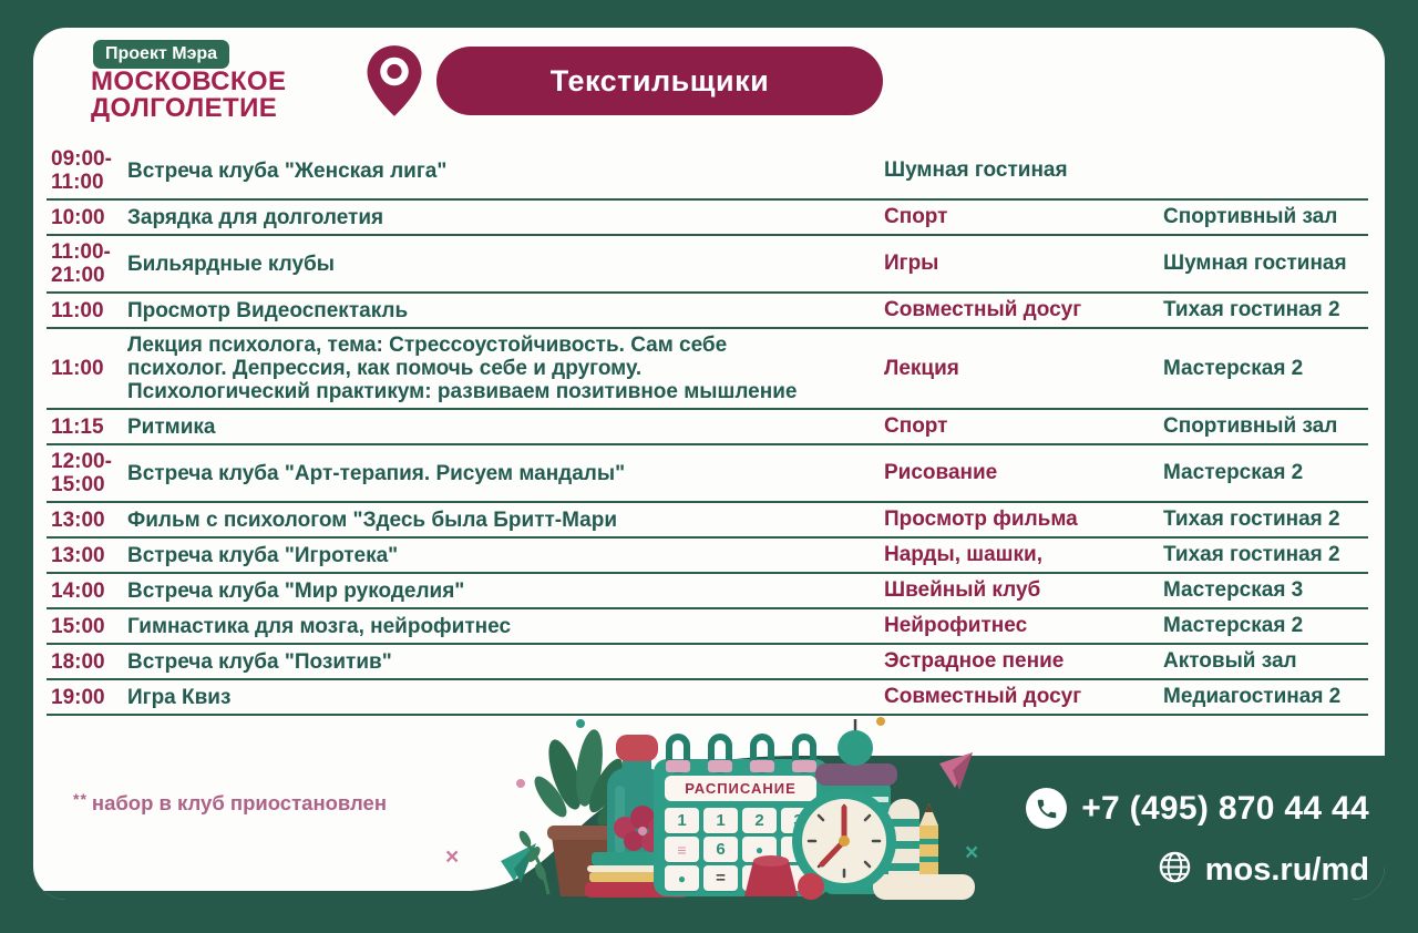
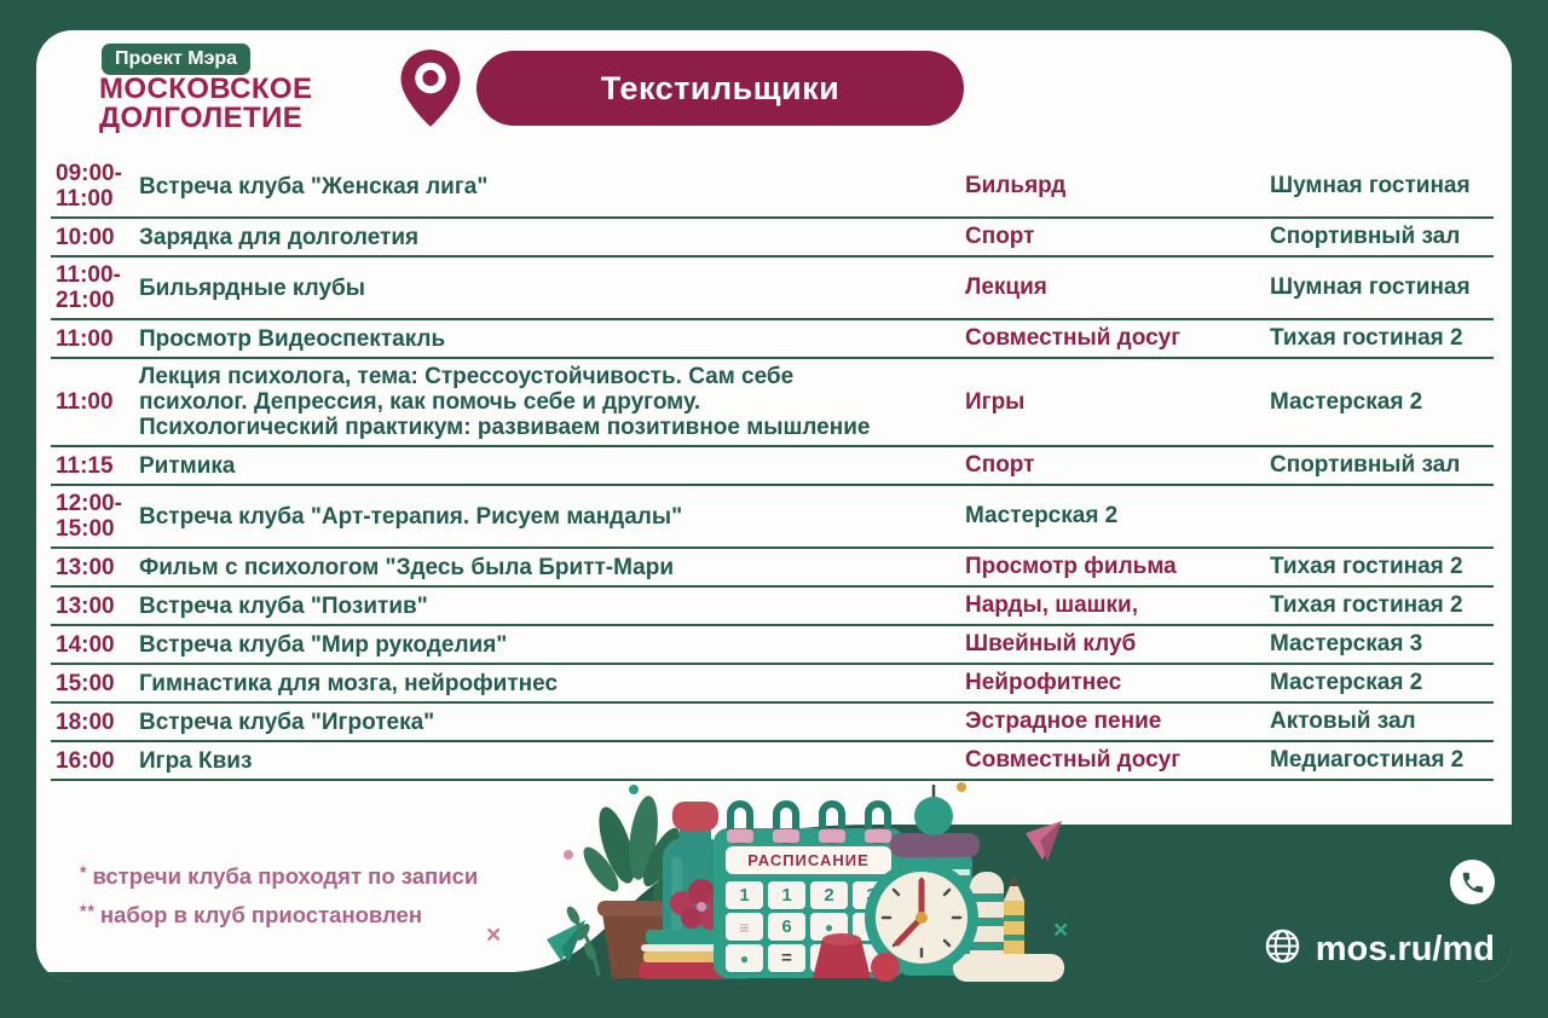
  Проект Мэра
  МОСКОВСКОЕ
  ДОЛГОЛЕТИЕ
  Текстильщики
  09:00-
  11:00
  Встреча клуба "Женская лига"
+ Бильярд
  Шумная гостиная
  10:00
  Зарядка для долголетия
  Спорт
  Спортивный зал
  11:00-
  21:00
  Бильярдные клубы
- Игры
+ Лекция
  Шумная гостиная
  11:00
  Просмотр Видеоспектакль
  Совместный досуг
  Тихая гостиная 2
  11:00
  Лекция психолога, тема: Стрессоустойчивость. Сам себе
  психолог. Депрессия, как помочь себе и другому.
  Психологический практикум: развиваем позитивное мышление
- Лекция
+ Игры
  Мастерская 2
  11:15
  Ритмика
  Спорт
  Спортивный зал
  12:00-
  15:00
  Встреча клуба "Арт-терапия. Рисуем мандалы"
- Рисование
  Мастерская 2
  13:00
  Фильм с психологом "Здесь была Бритт-Мари
  Просмотр фильма
  Тихая гостиная 2
  13:00
- Встреча клуба "Игротека"
+ Встреча клуба "Позитив"
  Нарды, шашки,
  Тихая гостиная 2
  14:00
  Встреча клуба "Мир рукоделия"
  Швейный клуб
  Мастерская 3
  15:00
  Гимнастика для мозга, нейрофитнес
  Нейрофитнес
  Мастерская 2
  18:00
- Встреча клуба "Позитив"
+ Встреча клуба "Игротека"
  Эстрадное пение
  Актовый зал
- 19:00
+ 16:00
  Игра Квиз
  Совместный досуг
  Медиагостиная 2
+ * встречи клуба проходят по записи
  ** набор в клуб приостановлен
  ×
  ×
  РАСПИСАНИЕ
  1
  1
  2
  ≡
  6
  ●
  ●
  =
- +7 (495) 870 44 44
  mos.ru/md
